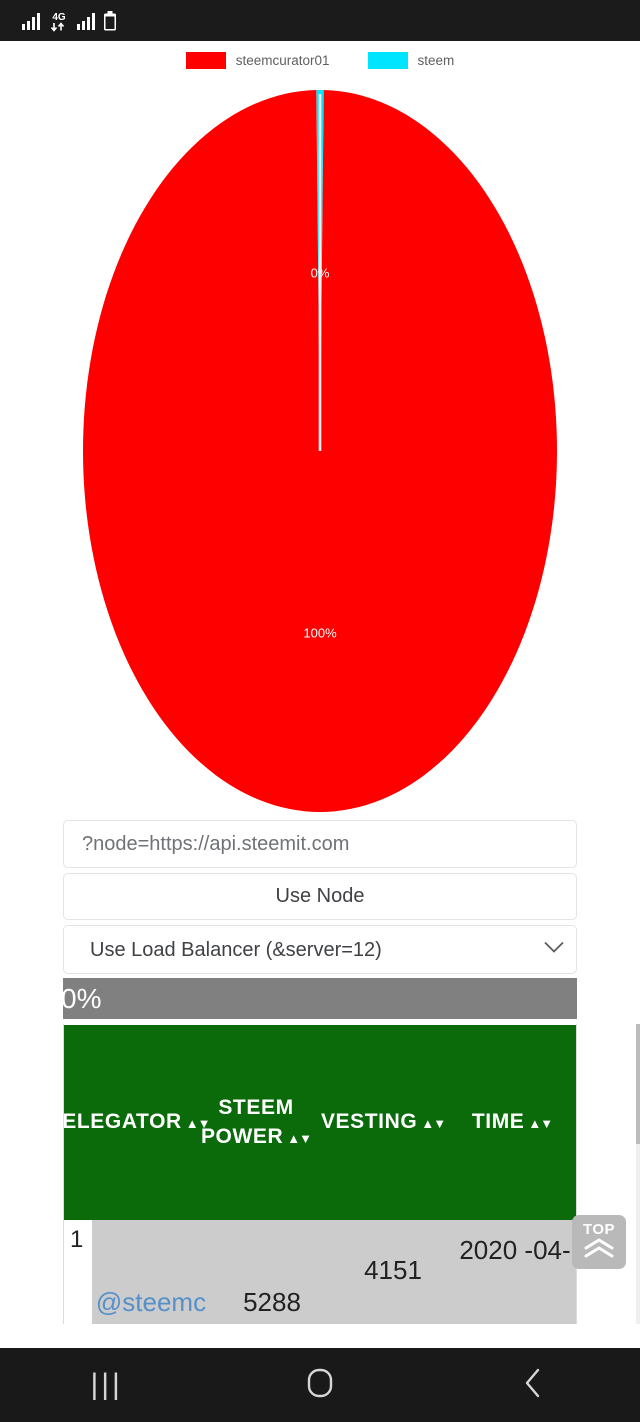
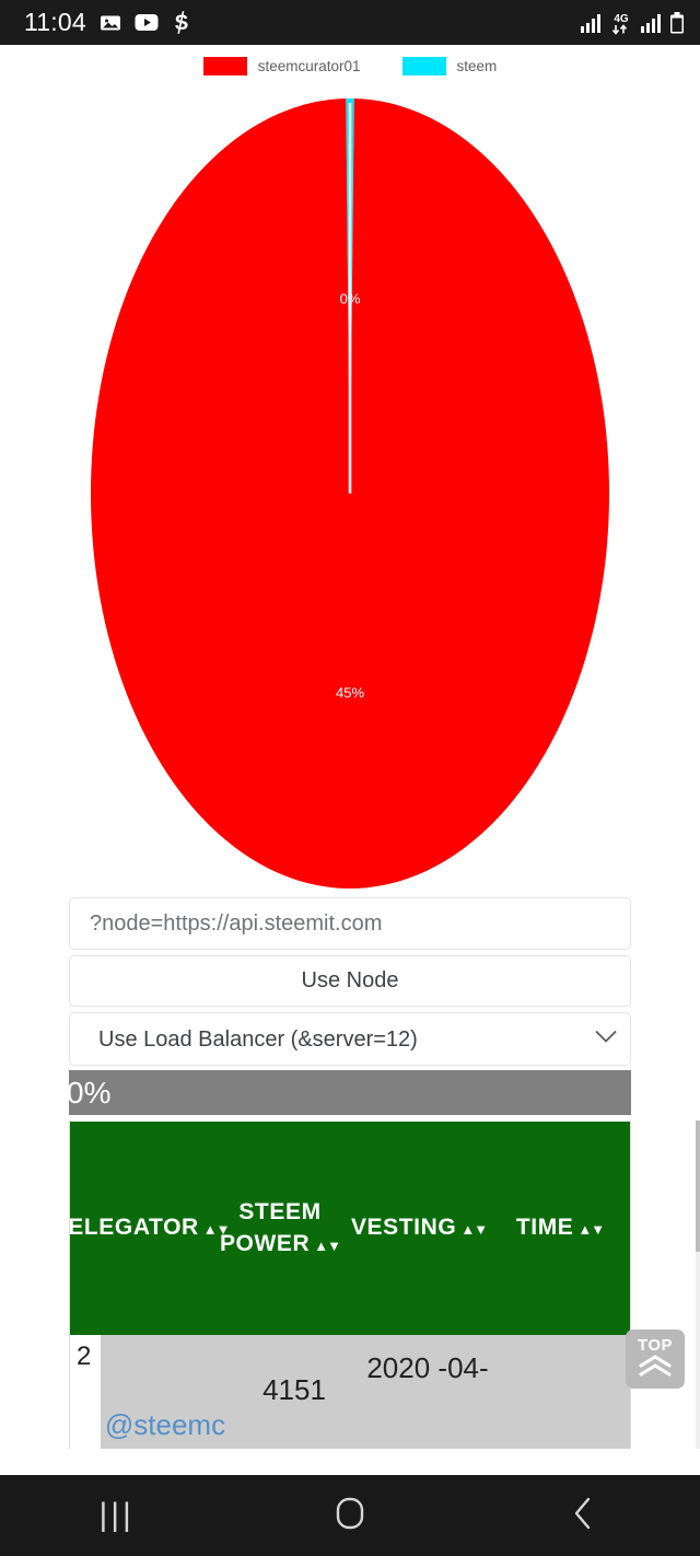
+ 11:04
  4G
  steemcurator01
  steem
  0%
- 100%
+ 45%
  ?node=https://api.steemit.com Use Node
  Use Load Balancer (&server=12)
  0%
  ELEGATOR ▲▼
  STEEM POWER ▲▼
  VESTING ▲▼
  TIME ▲▼
- 1
+ 2
  @steemc
- 5288
  4151
  2020 -04-
  TOP
  |||
